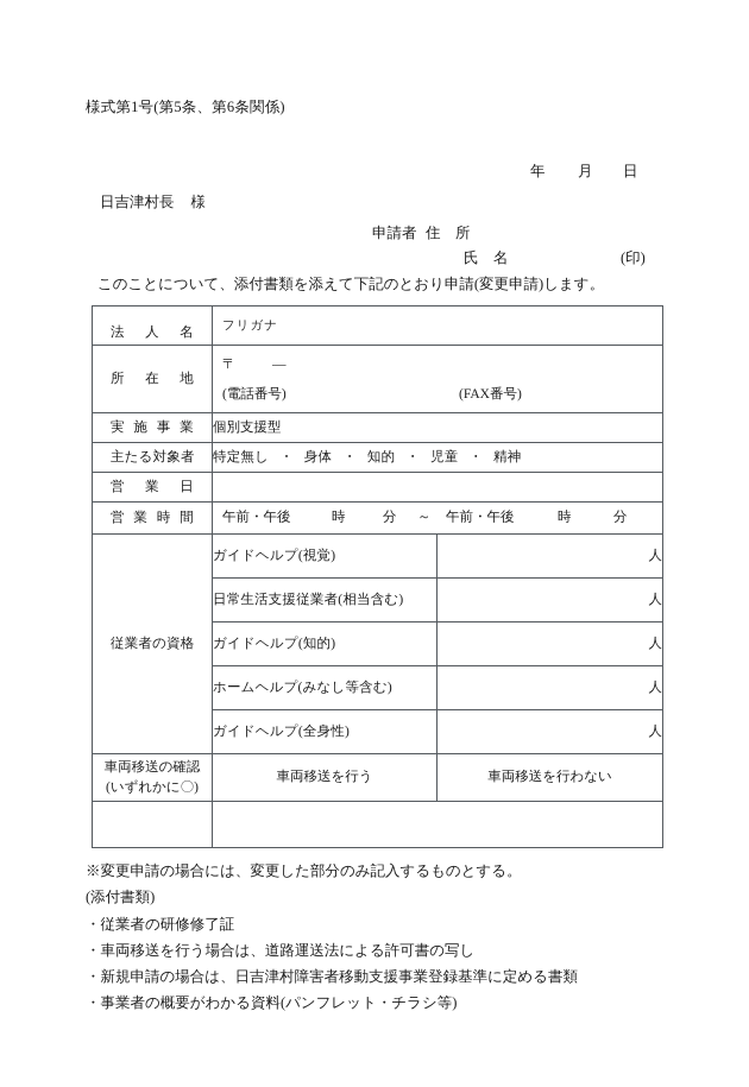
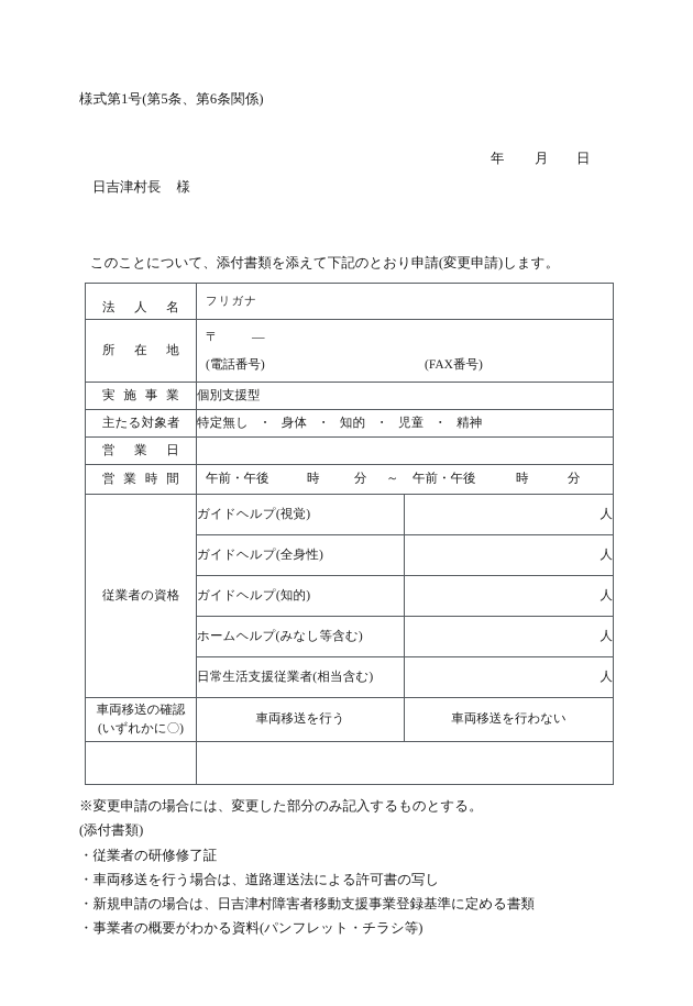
  様式第1号(第5条、第6条関係)
  年
  月
  日
  日吉津村長 様
- 申請者
- 住 所
- 氏 名
- (印)
  このことについて、添付書類を添えて下記のとおり申請(変更申請)します。
  法人名	フリガナ
  所在地	〒 — (電話番号) (FAX番号)
  実施事業	個別支援型
  主たる対象者	特定無し ・ 身体 ・ 知的 ・ 児童 ・ 精神
  営業日
  営業時間	午前・午後 時 分 ～ 午前・午後 時 分
  従業者の資格	ガイドヘルプ(視覚)	人
- 日常生活支援従業者(相当含む)	人
+ ガイドヘルプ(全身性)	人
  ガイドヘルプ(知的)	人
  ホームヘルプ(みなし等含む)	人
- ガイドヘルプ(全身性)	人
+ 日常生活支援従業者(相当含む)	人
  車両移送の確認 (いずれかに〇)	車両移送を行う	車両移送を行わない
  ※変更申請の場合には、変更した部分のみ記入するものとする。
  (添付書類)
  ・従業者の研修修了証
  ・車両移送を行う場合は、道路運送法による許可書の写し
  ・新規申請の場合は、日吉津村障害者移動支援事業登録基準に定める書類
  ・事業者の概要がわかる資料(パンフレット・チラシ等)
